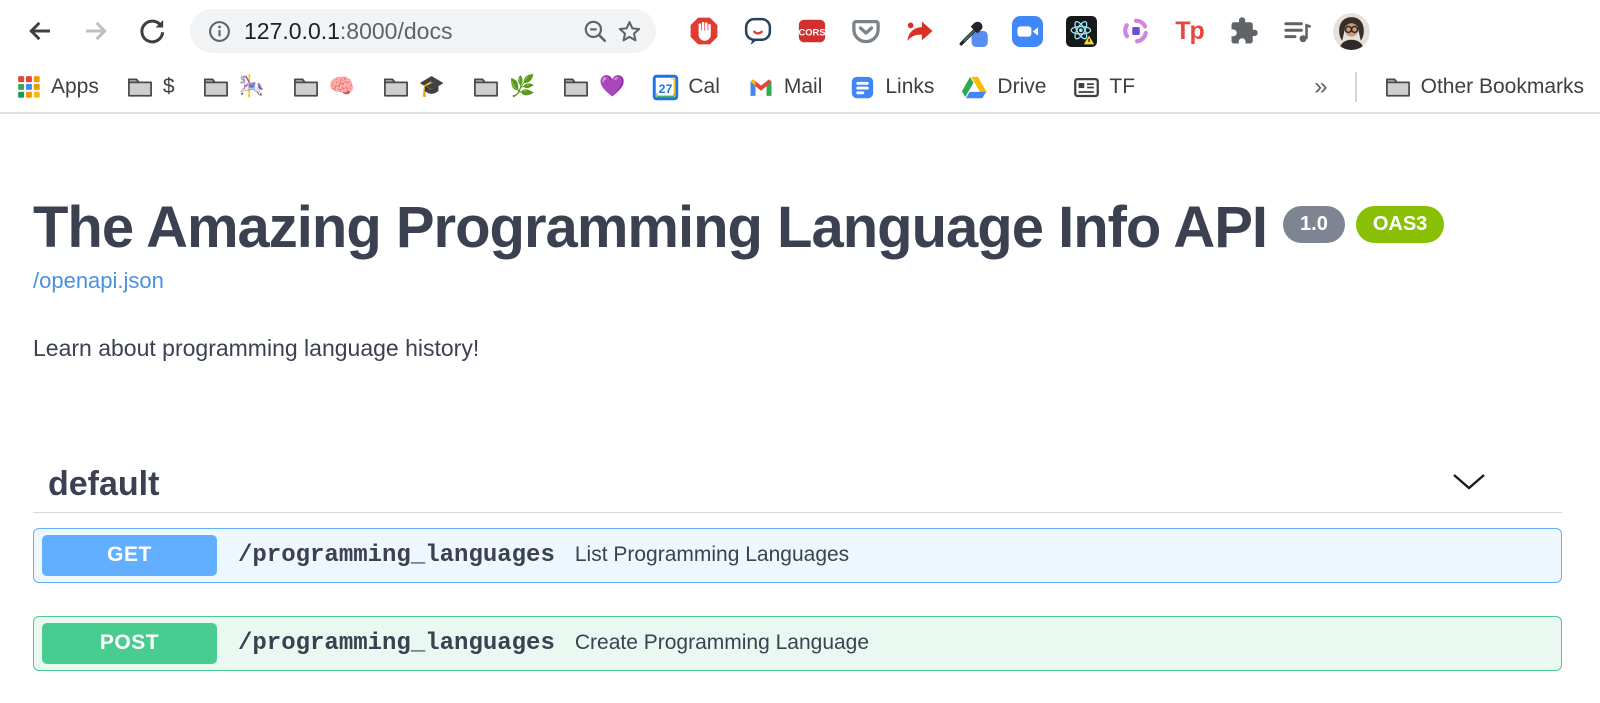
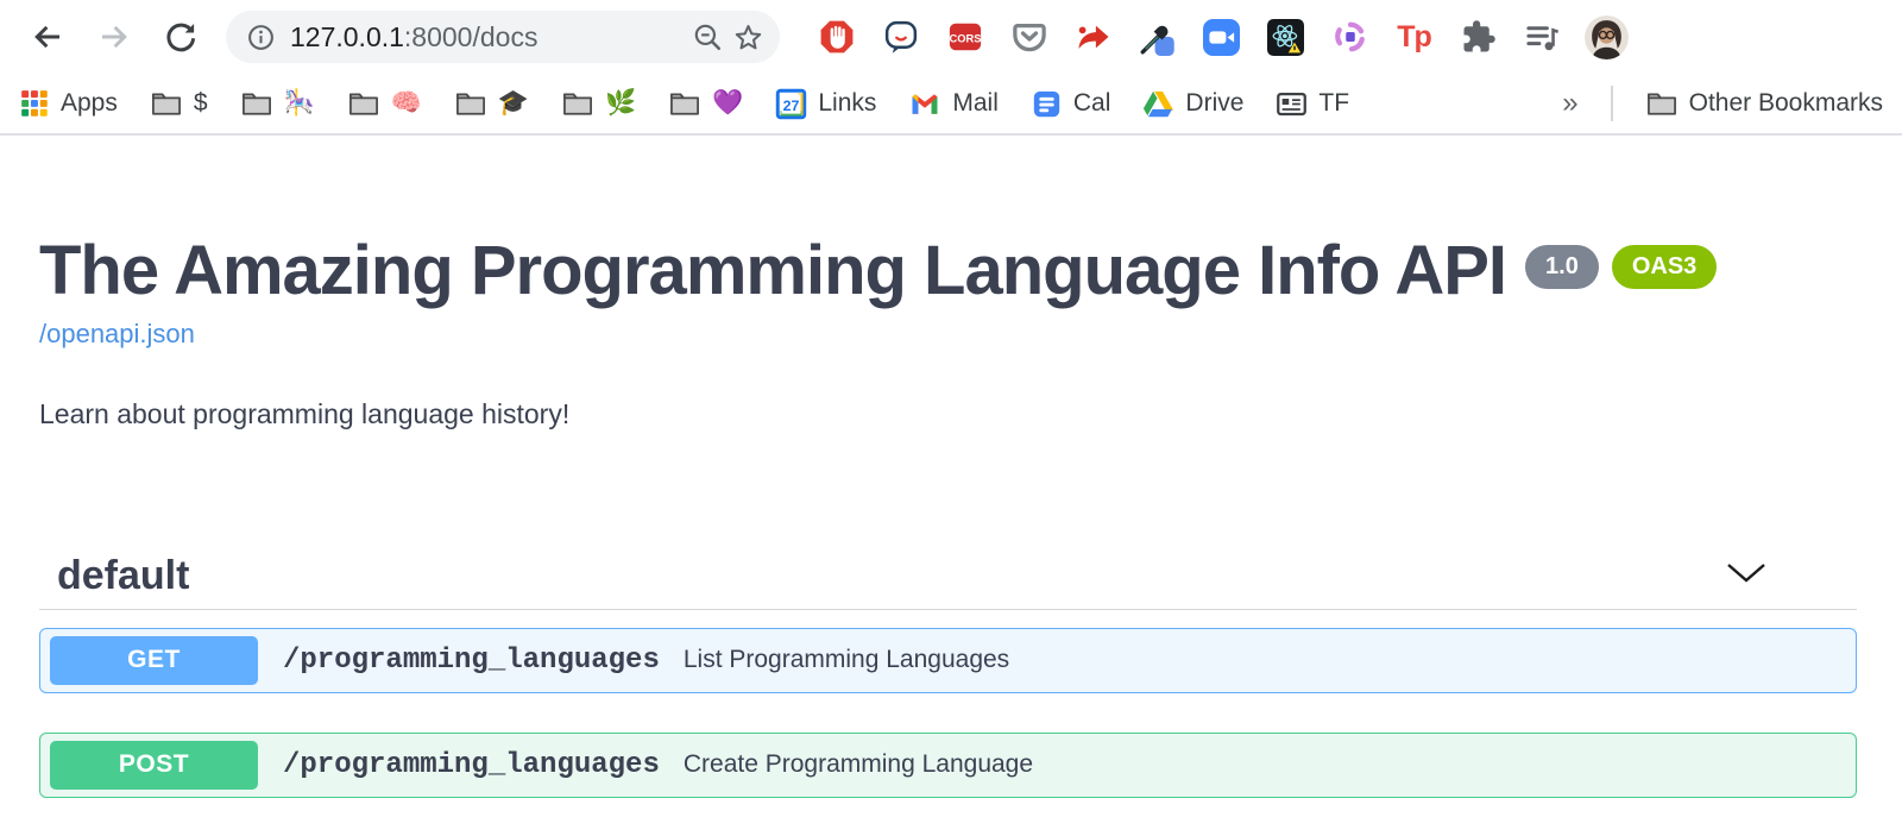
  127.0.0.1:8000/docs
  CORS
  Tp
  Apps
  $
  🎠
  🧠
  🎓
  🌿
  💜
  27
- Cal
+ Links
  Mail
- Links
+ Cal
  Drive
  TF
  »
  Other Bookmarks
  The Amazing Programming Language Info API
  1.0
  OAS3
  /openapi.json
  Learn about programming language history!
  default
  GET
  /programming_languages
  List Programming Languages
  POST
  /programming_languages
  Create Programming Language
